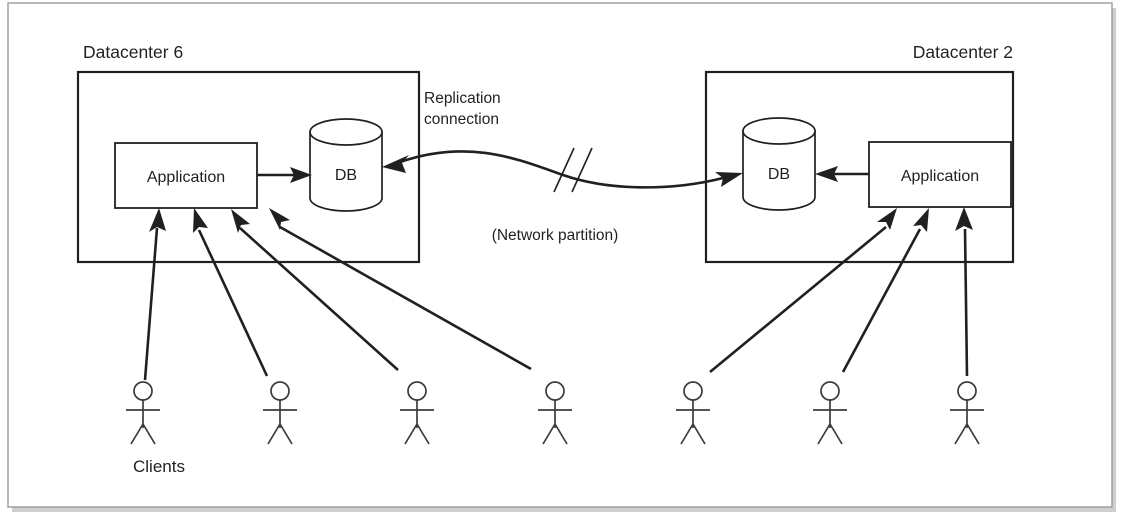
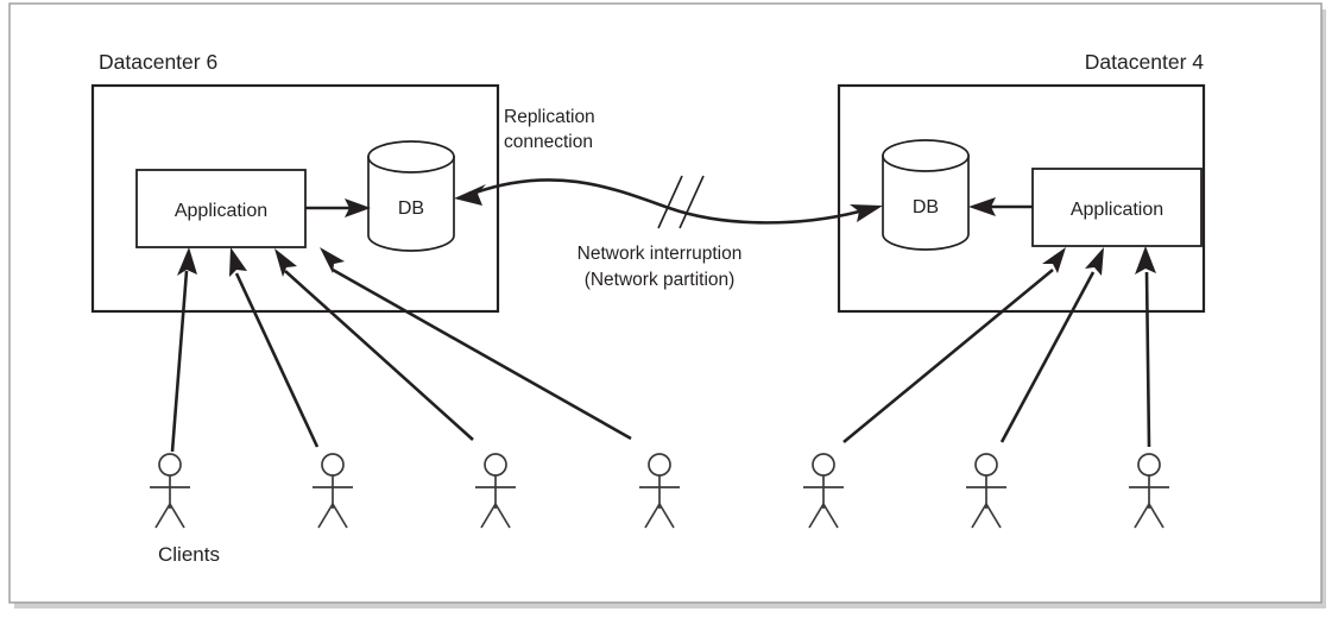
  Datacenter 6
  Application
  DB
- Datacenter 2
+ Datacenter 4
  DB
  Application
  Replication
  connection
+ Network interruption
  (Network partition)
  Clients
